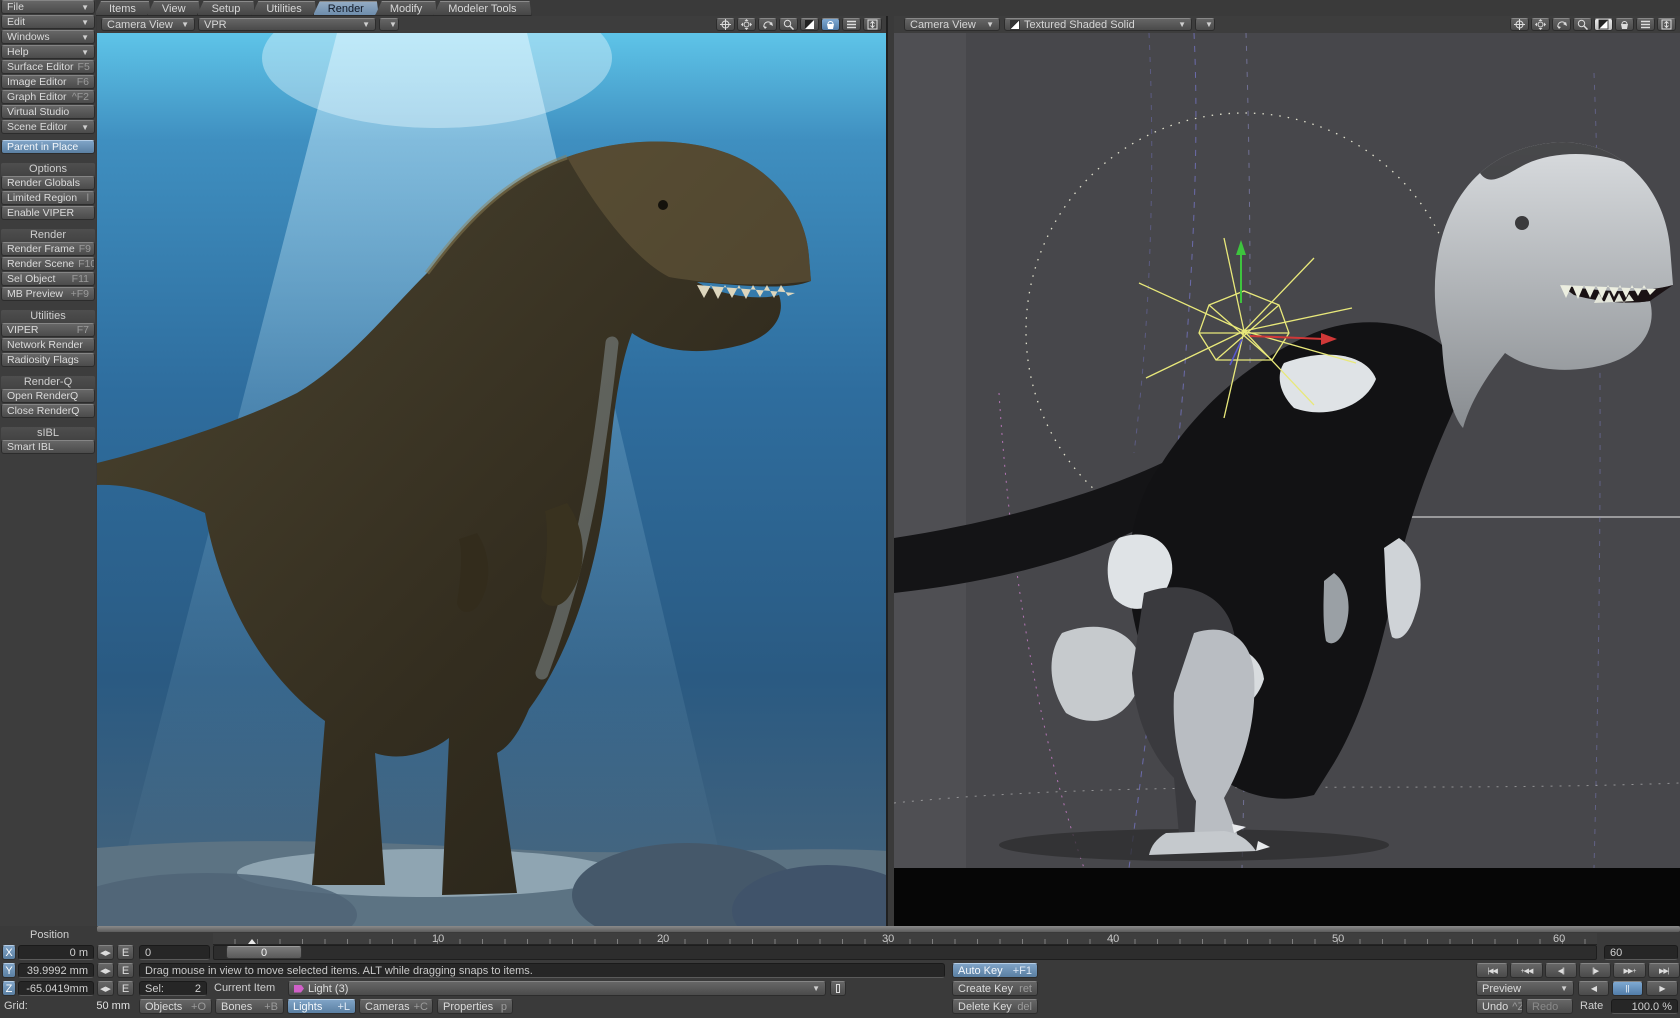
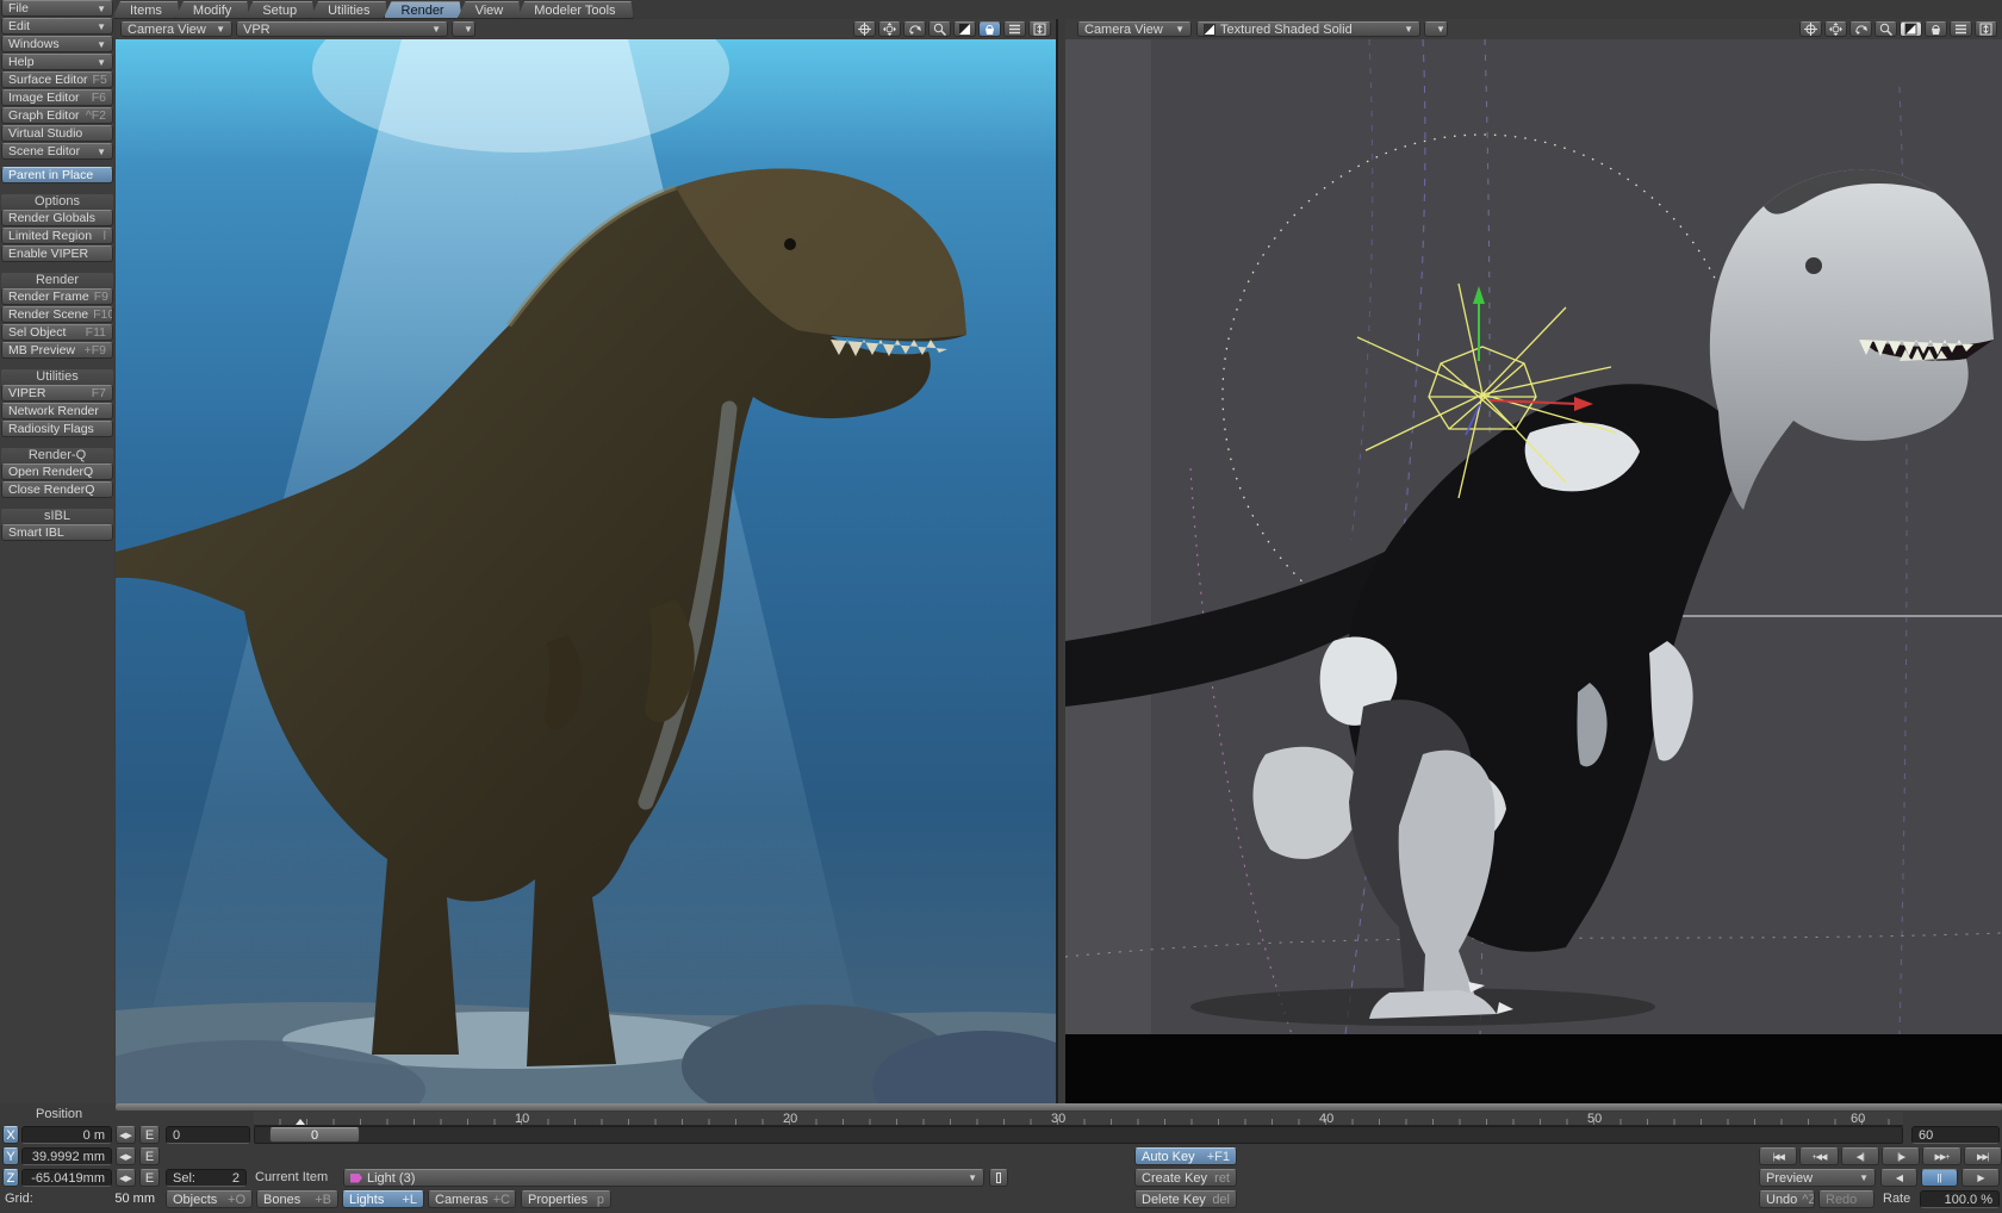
  Items
- View
+ Modify
  Setup
  Utilities
  Render
- Modify
+ View
  Modeler Tools
  File
  ▼
  Edit
  ▼
  Windows
  ▼
  Help
  ▼
  Surface Editor
  F5
  Image Editor
  F6
  Graph Editor
  ^F2
  Virtual Studio
  Scene Editor
  ▼
  Parent in Place
  Options
  Render Globals
  Limited Region
  l
  Enable VIPER
  Render
  Render Frame
  F9
  Render Scene
  F10
  Sel Object
  F11
  MB Preview
  +F9
  Utilities
  VIPER
  F7
  Network Render
  Radiosity Flags
  Render-Q
  Open RenderQ
  Close RenderQ
  sIBL
  Smart IBL
  Camera View
  ▼
  VPR
  ▼
  ▼
  Camera View
  ▼
  Textured Shaded Solid
  ▼
  ▼
  Position
  10
  20
  30
  40
  50
  60
  X
  0 m
  E
  0
  0
  60
  Y
  39.9992 mm
  E
- Drag mouse in view to move selected items. ALT while dragging snaps to items.
  Auto Key
  +F1
  Z
  -65.0419mm
  E
  Sel:
  2
  Current Item
  Light (3)
  ▼
  Create Key
  ret
  Preview
  ▼
  ◀
  ||
  ▶
  Grid:
  50 mm
  Objects
  +O
  Bones
  +B
  Lights
  +L
  Cameras
  +C
  Properties
  p
  Delete Key
  del
  Undo
  ^Z
  Redo
  Rate
  100.0 %
